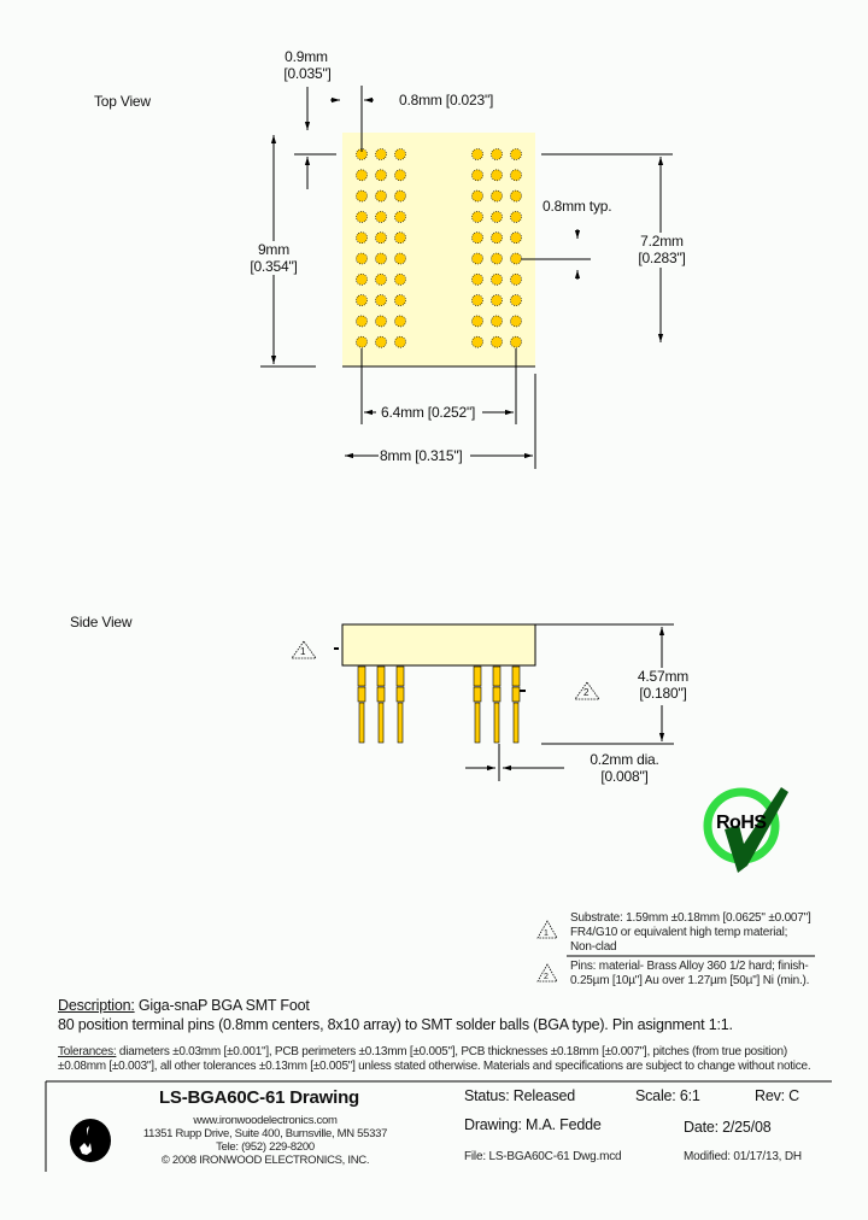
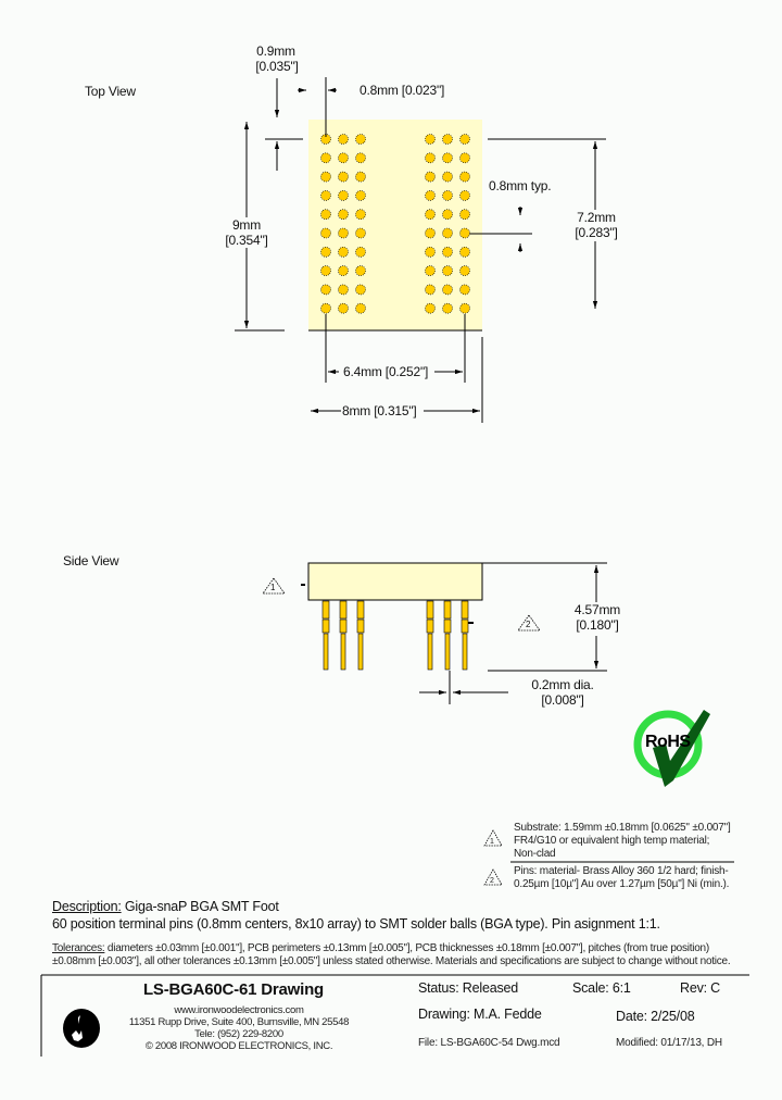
  Top View
  0.9mm
  [0.035"]
  0.8mm [0.023"]
  9mm
  [0.354"]
  0.8mm typ.
  7.2mm
  [0.283"]
  6.4mm [0.252"]
  8mm [0.315"]
  Side View
  1
  2
  4.57mm
  [0.180"]
  0.2mm dia.
  [0.008"]
  RoHS
  Substrate: 1.59mm ±0.18mm [0.0625" ±0.007"]
  FR4/G10 or equivalent high temp material;
  Non-clad
  Pins: material- Brass Alloy 360 1/2 hard; finish-
  0.25µm [10µ"] Au over 1.27µm [50µ"] Ni (min.).
  Description: Giga-snaP BGA SMT Foot
- 80 position terminal pins (0.8mm centers, 8x10 array) to SMT solder balls (BGA type). Pin asignment 1:1.
+ 60 position terminal pins (0.8mm centers, 8x10 array) to SMT solder balls (BGA type). Pin asignment 1:1.
  Tolerances: diameters ±0.03mm [±0.001"], PCB perimeters ±0.13mm [±0.005"], PCB thicknesses ±0.18mm [±0.007"], pitches (from true position)
  ±0.08mm [±0.003"], all other tolerances ±0.13mm [±0.005"] unless stated otherwise. Materials and specifications are subject to change without notice.
  LS-BGA60C-61 Drawing
  www.ironwoodelectronics.com
- 11351 Rupp Drive, Suite 400, Burnsville, MN 55337
+ 11351 Rupp Drive, Suite 400, Burnsville, MN 25548
  Tele: (952) 229-8200
  © 2008 IRONWOOD ELECTRONICS, INC.
  Status: Released
  Scale: 6:1
  Rev: C
  Drawing: M.A. Fedde
  Date: 2/25/08
- File: LS-BGA60C-61 Dwg.mcd
+ File: LS-BGA60C-54 Dwg.mcd
  Modified: 01/17/13, DH
